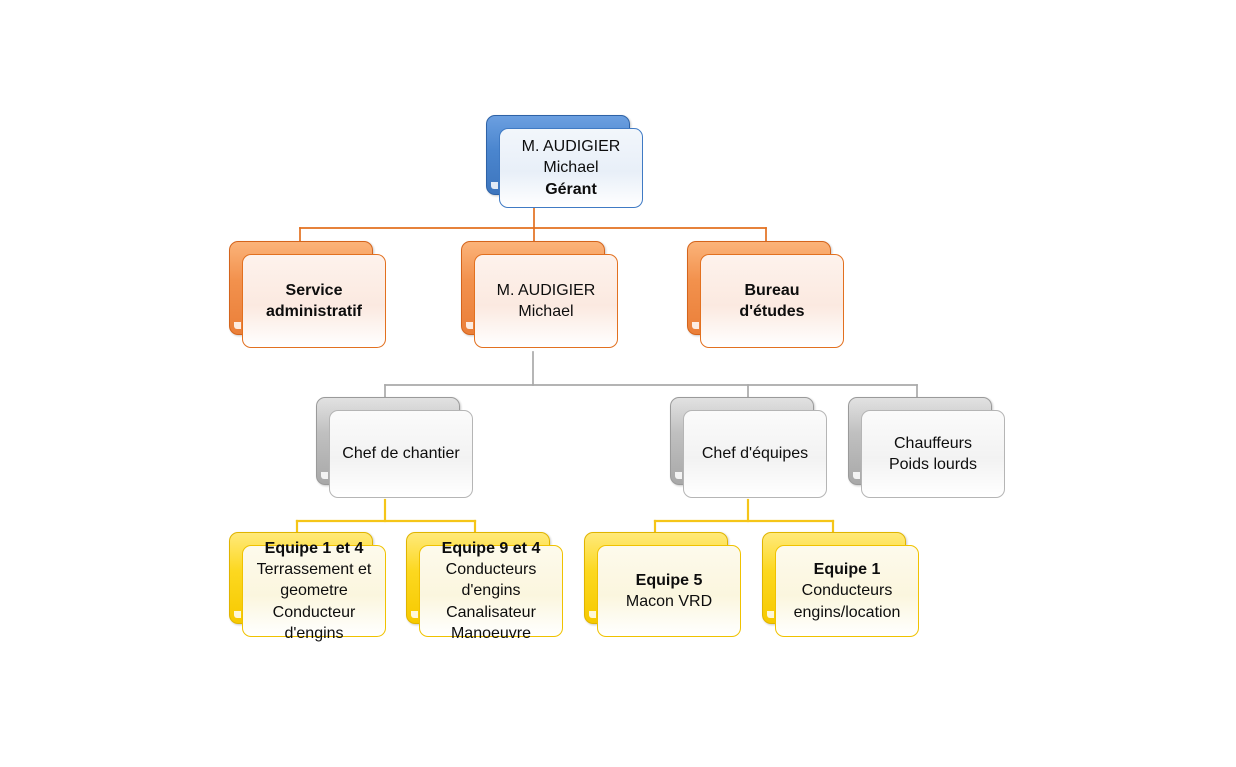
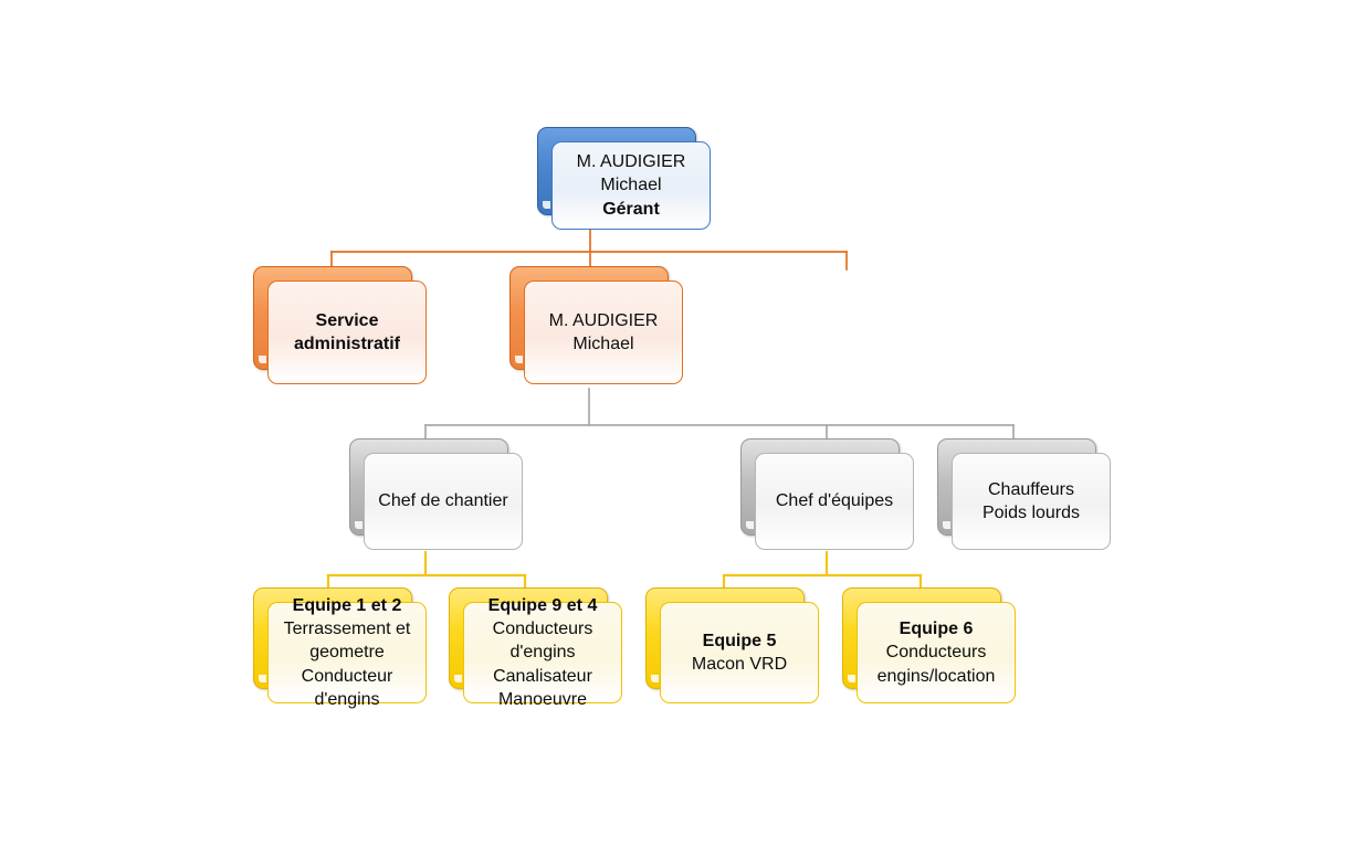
  M. AUDIGIER Michael
  Gérant
  Service administratif
  M. AUDIGIER Michael
- Bureau d'études
  Chef de chantier
  Chef d'équipes
  Chauffeurs Poids lourds
- Equipe 1 et 4
+ Equipe 1 et 2
  Terrassement et geometre
  Conducteur d'engins
  Equipe 9 et 4
  Conducteurs d'engins
  Canalisateur
  Manoeuvre
  Equipe 5
  Macon VRD
- Equipe 1
+ Equipe 6
  Conducteurs engins/location
